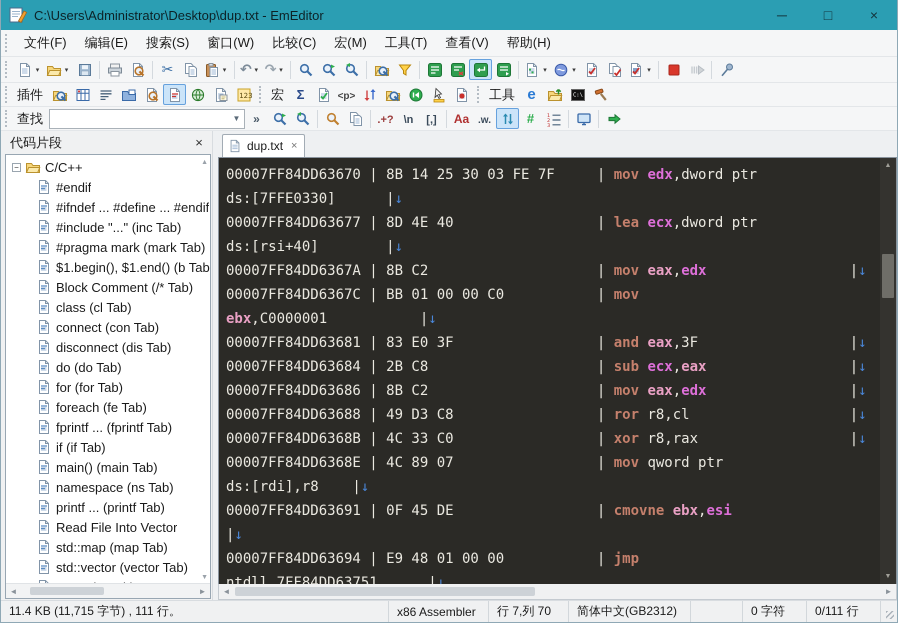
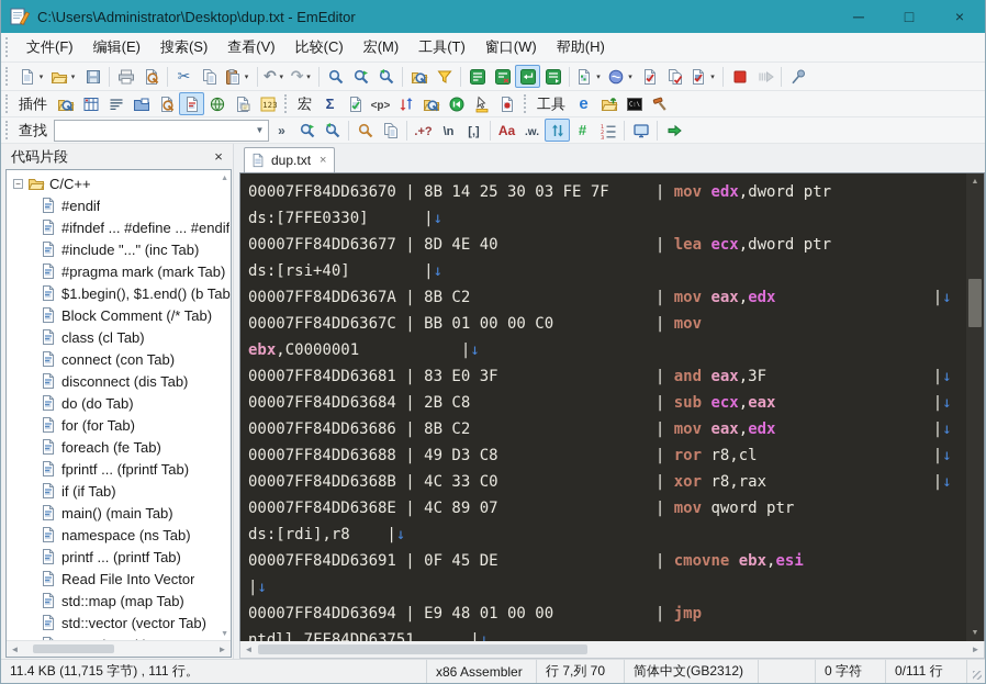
  C:\Users\Administrator\Desktop\dup.txt - EmEditor
  ─
  □
  ×
  文件(F)
  编辑(E)
  搜索(S)
- 窗口(W)
+ 查看(V)
  比较(C)
  宏(M)
  工具(T)
- 查看(V)
+ 窗口(W)
  帮助(H)
  ✂
  ↶
  ↷
  插件
  123
  宏
  Σ
  <p>
  工具
  e
  查找
  ▼
  »
  .+?
  \n
  [,]
  Aa
  .w.
  #
  代码片段
  ×
  −
  C/C++
  #endif
  #ifndef ... #define ... #endif
  #include "..." (inc Tab)
  #pragma mark (mark Tab)
  $1.begin(), $1.end() (b Tab
  Block Comment (/* Tab)
  class (cl Tab)
  connect (con Tab)
  disconnect (dis Tab)
  do (do Tab)
  for (for Tab)
  foreach (fe Tab)
  fprintf ... (fprintf Tab)
  if (if Tab)
  main() (main Tab)
  namespace (ns Tab)
  printf ... (printf Tab)
  Read File Into Vector
  std::map (map Tab)
  std::vector (vector Tab)
  ◄
  ►
  dup.txt
  ×
  00007FF84DD63670 | 8B 14 25 30 03 FE 7F | mov edx,dword ptr
  ds:[7FFE0330] |↓
  00007FF84DD63677 | 8D 4E 40 | lea ecx,dword ptr
  ds:[rsi+40] |↓
  00007FF84DD6367A | 8B C2 | mov eax,edx |↓
  00007FF84DD6367C | BB 01 00 00 C0 | mov
  ebx,C0000001 |↓
  00007FF84DD63681 | 83 E0 3F | and eax,3F |↓
  00007FF84DD63684 | 2B C8 | sub ecx,eax |↓
  00007FF84DD63686 | 8B C2 | mov eax,edx |↓
  00007FF84DD63688 | 49 D3 C8 | ror r8,cl |↓
  00007FF84DD6368B | 4C 33 C0 | xor r8,rax |↓
  00007FF84DD6368E | 4C 89 07 | mov qword ptr
  ds:[rdi],r8 |↓
  00007FF84DD63691 | 0F 45 DE | cmovne ebx,esi
  |↓
  00007FF84DD63694 | E9 48 01 00 00 | jmp
  ntdll.7FF84DD63751 |↓
  ◄
  ►
  11.4 KB (11,715 字节) , 111 行。
  x86 Assembler
  行 7,列 70
  简体中文(GB2312)
  0 字符
  0/111 行
